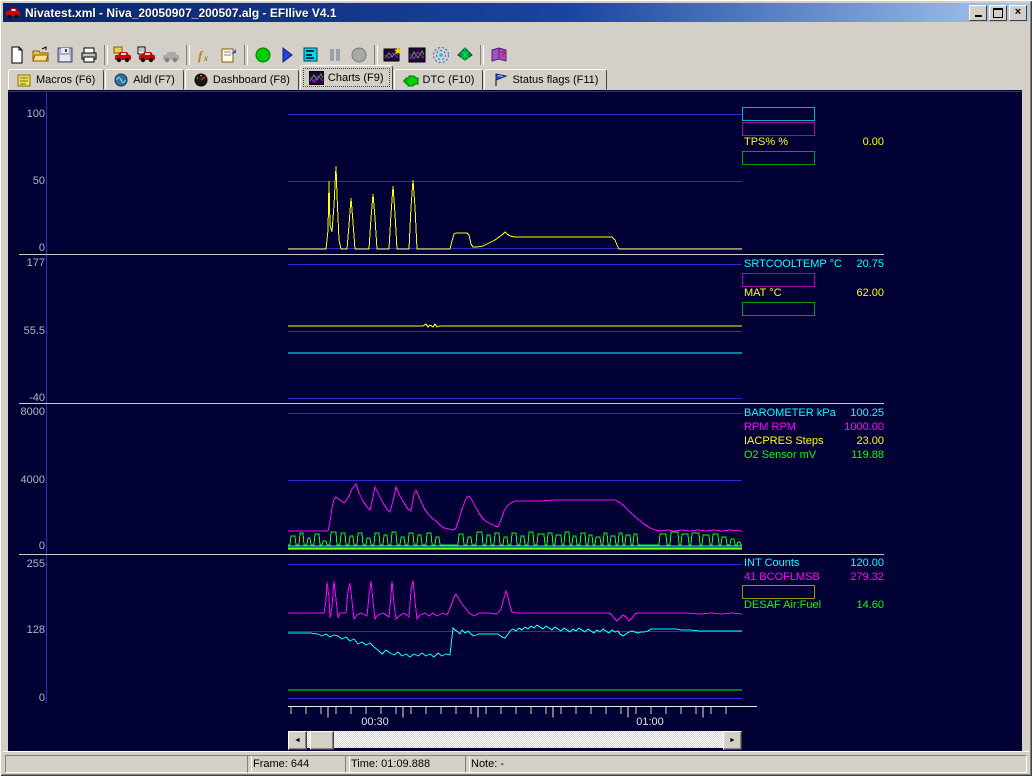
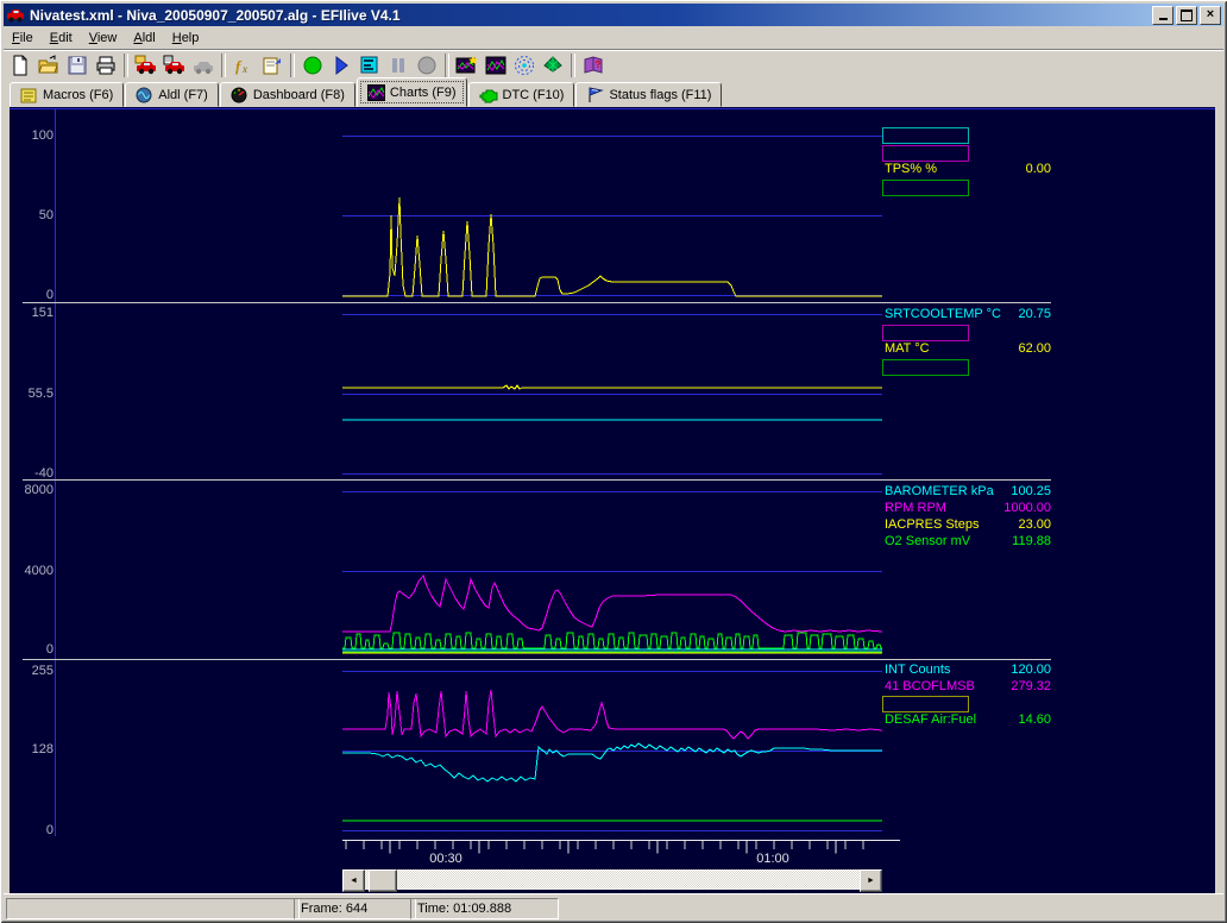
  Nivatest.xml - Niva_20050907_200507.alg - EFIlive V4.1
  ×
+ File
+ Edit
+ View
+ Aldl
+ Help
  f
  x
  ?
  Macros (F6)
  Aldl (F7)
  Dashboard (F8)
  Charts (F9)
  DTC (F10)
  Status flags (F11)
  100
  50
  0
- 177
+ 151
  55.5
  -40
  8000
  4000
  0
  255
  128
  0
  00:30
  01:00
  TPS% %
  0.00
  SRTCOOLTEMP °C
  20.75
  MAT °C
  62.00
  BAROMETER kPa
  100.25
  RPM RPM
  1000.00
  IACPRES Steps
  23.00
  O2 Sensor mV
  119.88
  INT Counts
  120.00
  41 BCOFLMSB
  279.32
  DESAF Air:Fuel
  14.60
  Frame: 644
  Time: 01:09.888
- Note: -
